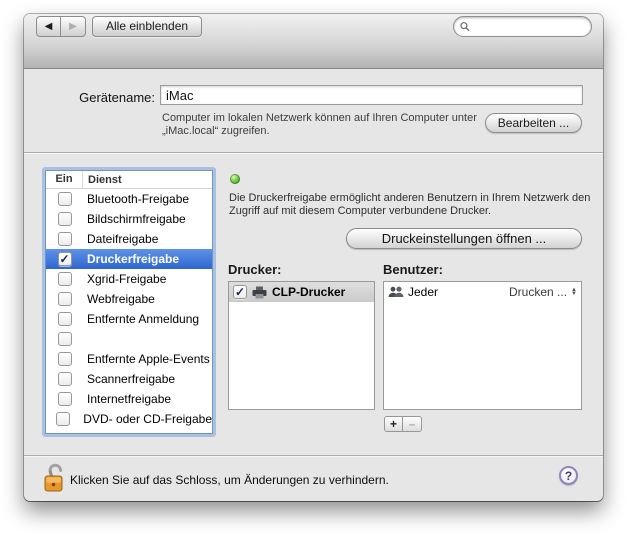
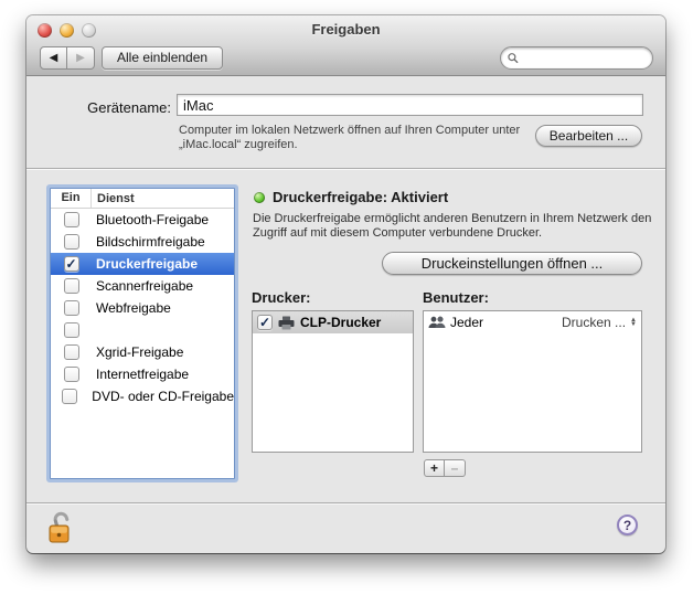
+ Freigaben
  ◀
  ▶
  Alle einblenden
  Gerätename:
  iMac
- Computer im lokalen Netzwerk können auf Ihren Computer unter
+ Computer im lokalen Netzwerk öffnen auf Ihren Computer unter
  „iMac.local“ zugreifen.
  Bearbeiten ...
  Ein
  Dienst
  Bluetooth-Freigabe
  Bildschirmfreigabe
- Dateifreigabe
  ✓
  Druckerfreigabe
- Xgrid-Freigabe
+ Scannerfreigabe
  Webfreigabe
- Entfernte Anmeldung
- Entfernte Apple-Events
- Scannerfreigabe
+ Xgrid-Freigabe
  Internetfreigabe
  DVD- oder CD-Freigabe
+ Druckerfreigabe: Aktiviert
  Die Druckerfreigabe ermöglicht anderen Benutzern in Ihrem Netzwerk den Zugriff auf mit diesem Computer verbundene Drucker.
  Druckeinstellungen öffnen ...
  Drucker:
  Benutzer:
  ✓
  CLP-Drucker
  Jeder
  Drucken ...
  +
  –
- Klicken Sie auf das Schloss, um Änderungen zu verhindern.
  ?
